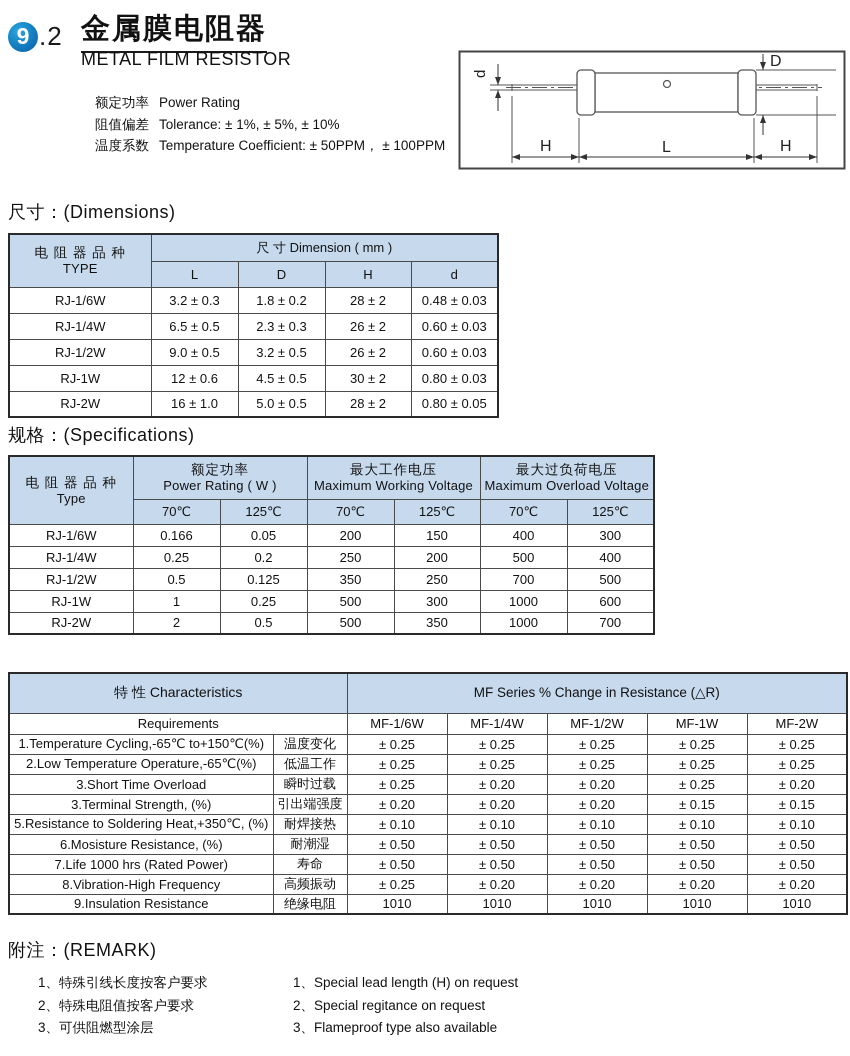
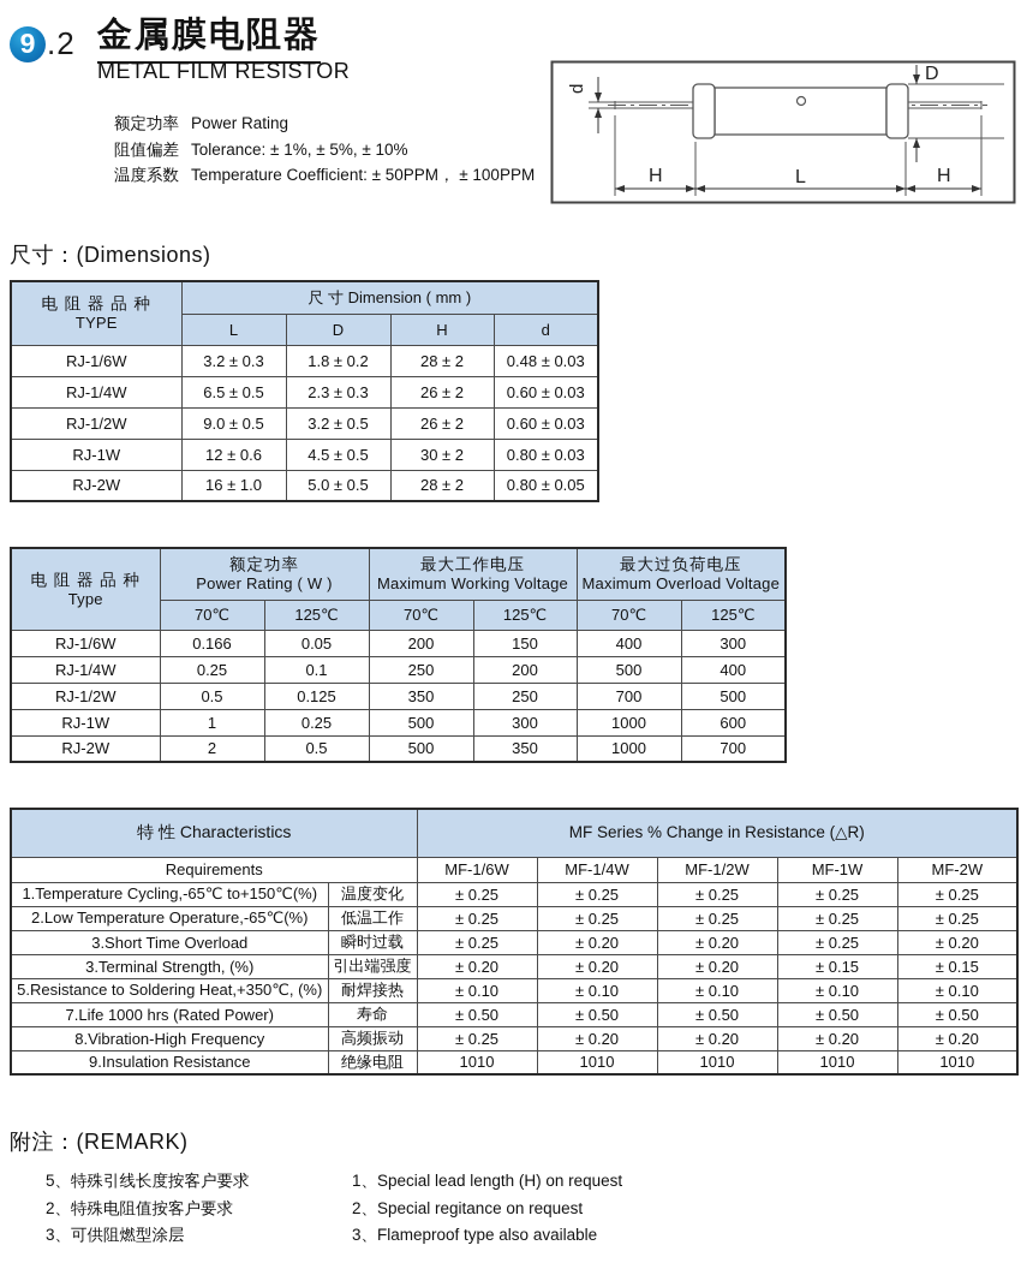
  9
  .2
  金属膜电阻器
  METAL FILM RESISTOR
  额定功率 Power Rating
  阻值偏差 Tolerance: ± 1%, ± 5%, ± 10%
  温度系数 Temperature Coefficient: ± 50PPM， ± 100PPM
  D
  H
  L
  H
  尺寸：(Dimensions)
  电 阻 器 品 种 TYPE	尺 寸 Dimension ( mm )
  L	D	H	d
  RJ-1/6W	3.2 ± 0.3	1.8 ± 0.2	28 ± 2	0.48 ± 0.03
  RJ-1/4W	6.5 ± 0.5	2.3 ± 0.3	26 ± 2	0.60 ± 0.03
  RJ-1/2W	9.0 ± 0.5	3.2 ± 0.5	26 ± 2	0.60 ± 0.03
  RJ-1W	12 ± 0.6	4.5 ± 0.5	30 ± 2	0.80 ± 0.03
  RJ-2W	16 ± 1.0	5.0 ± 0.5	28 ± 2	0.80 ± 0.05
- 规格：(Specifications)
  电 阻 器 品 种 Type	额定功率 Power Rating ( W )	最大工作电压 Maximum Working Voltage	最大过负荷电压 Maximum Overload Voltage
  70℃	125℃	70℃	125℃	70℃	125℃
  RJ-1/6W	0.166	0.05	200	150	400	300
- RJ-1/4W	0.25	0.2	250	200	500	400
+ RJ-1/4W	0.25	0.1	250	200	500	400
  RJ-1/2W	0.5	0.125	350	250	700	500
  RJ-1W	1	0.25	500	300	1000	600
  RJ-2W	2	0.5	500	350	1000	700
  特 性 Characteristics	MF Series % Change in Resistance (△R)
  Requirements	MF-1/6W	MF-1/4W	MF-1/2W	MF-1W	MF-2W
  1.Temperature Cycling,-65℃ to+150℃(%)	温度变化	± 0.25	± 0.25	± 0.25	± 0.25	± 0.25
  2.Low Temperature Operature,-65℃(%)	低温工作	± 0.25	± 0.25	± 0.25	± 0.25	± 0.25
  3.Short Time Overload	瞬时过载	± 0.25	± 0.20	± 0.20	± 0.25	± 0.20
  3.Terminal Strength, (%)	引出端强度	± 0.20	± 0.20	± 0.20	± 0.15	± 0.15
  5.Resistance to Soldering Heat,+350℃, (%)	耐焊接热	± 0.10	± 0.10	± 0.10	± 0.10	± 0.10
- 6.Mosisture Resistance, (%)	耐潮湿	± 0.50	± 0.50	± 0.50	± 0.50	± 0.50
  7.Life 1000 hrs (Rated Power)	寿命	± 0.50	± 0.50	± 0.50	± 0.50	± 0.50
  8.Vibration-High Frequency	高频振动	± 0.25	± 0.20	± 0.20	± 0.20	± 0.20
  9.Insulation Resistance	绝缘电阻	1010	1010	1010	1010	1010
  附注：(REMARK)
- 1、特殊引线长度按客户要求
+ 5、特殊引线长度按客户要求
  2、特殊电阻值按客户要求
  3、可供阻燃型涂层
  1、Special lead length (H) on request
  2、Special regitance on request
  3、Flameproof type also available
